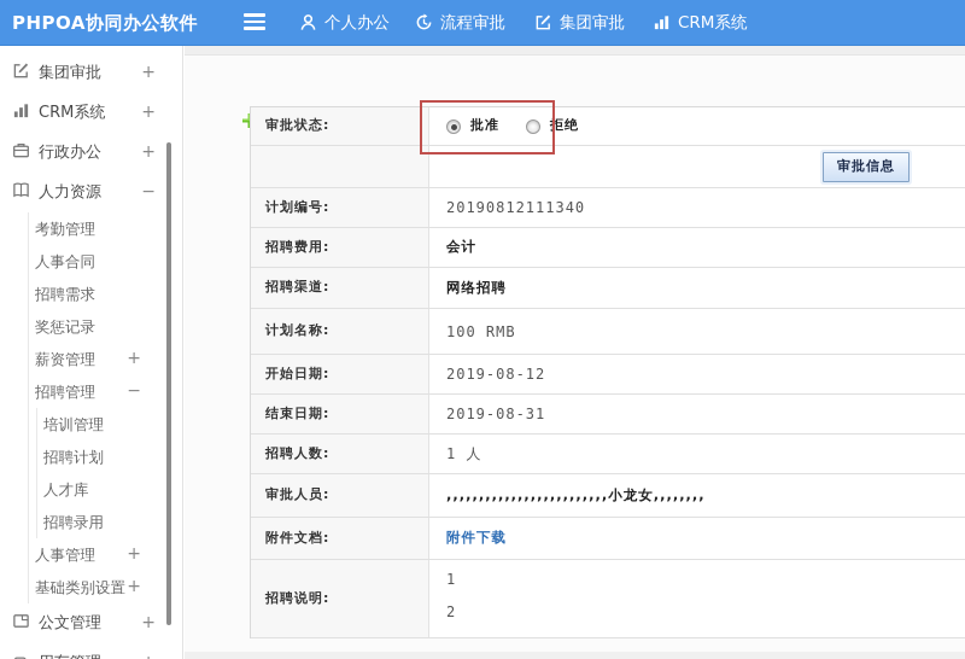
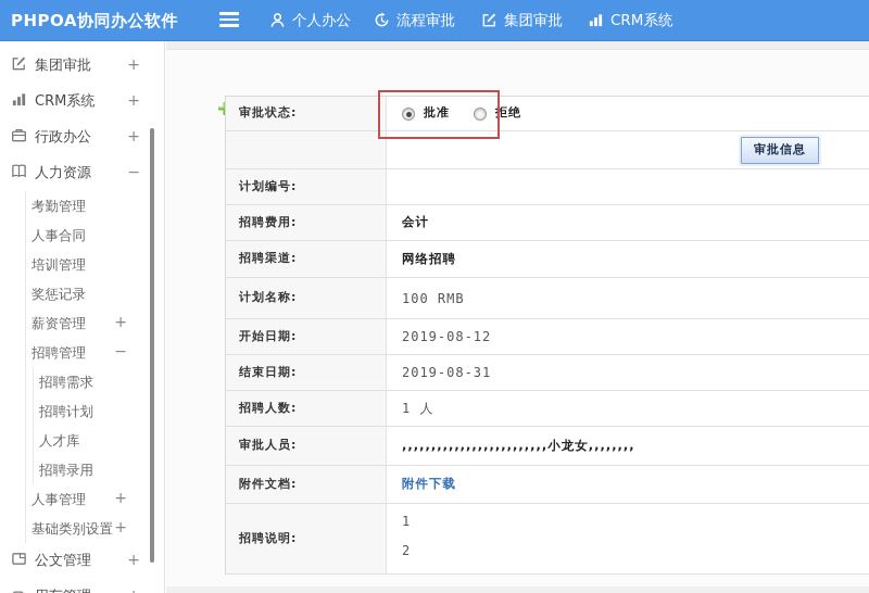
  PHPOA协同办公软件
  个人办公
  流程审批
  集团审批
  CRM系统
  集团审批
  +
  CRM系统
  +
  行政办公
  +
  人力资源
  −
  考勤管理
  人事合同
- 招聘需求
+ 培训管理
  奖惩记录
  薪资管理
  +
  招聘管理
  −
- 培训管理
+ 招聘需求
  招聘计划
  人才库
  招聘录用
  人事管理
  +
  基础类别设置
  +
  公文管理
  +
  审批状态:
  批准
  拒绝
  审批信息
  计划编号:
- 20190812111340
  招聘费用:
  会计
  招聘渠道:
  网络招聘
  计划名称:
  100 RMB
  开始日期:
  2019-08-12
  结束日期:
  2019-08-31
  招聘人数:
  1 人
  审批人员:
  ,,,,,,,,,,,,,,,,,,,,,,,,,小龙女,,,,,,,,
  附件文档:
  附件下载
  招聘说明:
  1
  2
